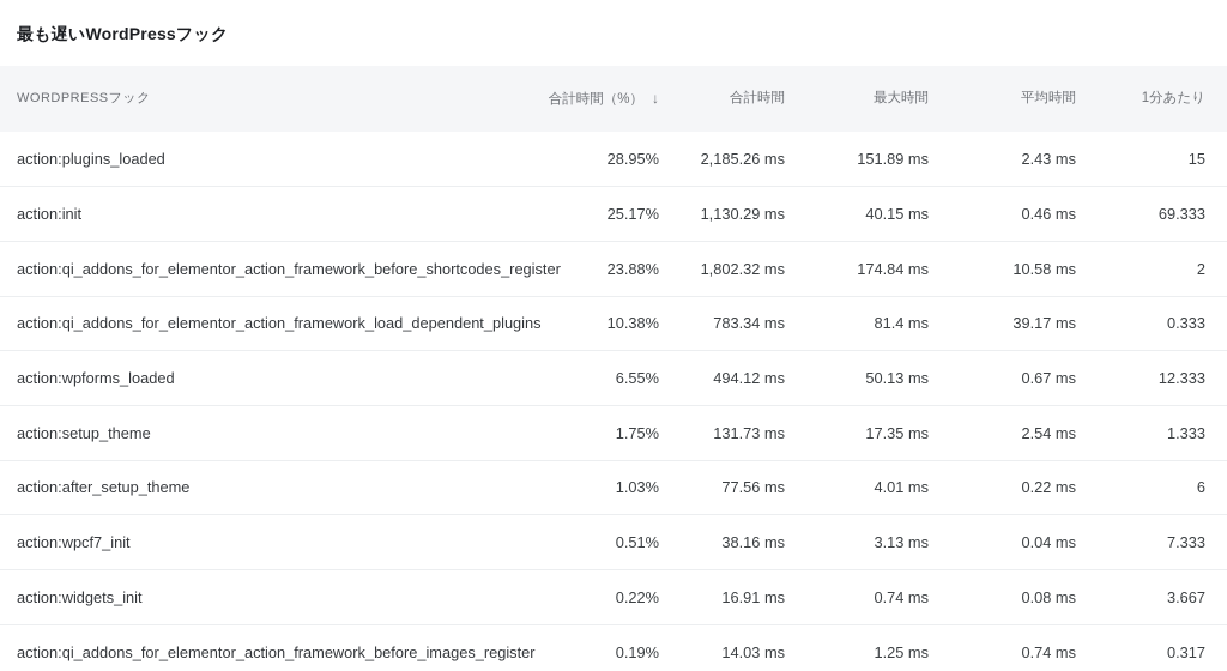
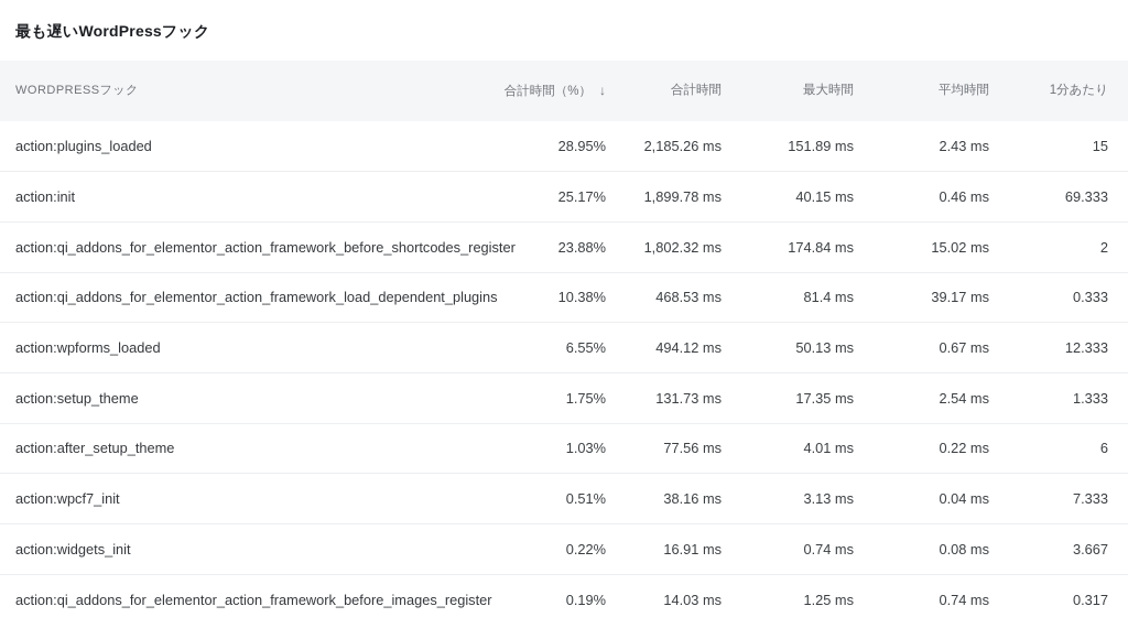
  最も遅いWordPressフック
  WORDPRESSフック	合計時間（%） ↓	合計時間	最大時間	平均時間	1分あたり
  action:plugins_loaded	28.95%	2,185.26 ms	151.89 ms	2.43 ms	15
- action:init	25.17%	1,130.29 ms	40.15 ms	0.46 ms	69.333
+ action:init	25.17%	1,899.78 ms	40.15 ms	0.46 ms	69.333
- action:qi_addons_for_elementor_action_framework_before_shortcodes_register	23.88%	1,802.32 ms	174.84 ms	10.58 ms	2
+ action:qi_addons_for_elementor_action_framework_before_shortcodes_register	23.88%	1,802.32 ms	174.84 ms	15.02 ms	2
- action:qi_addons_for_elementor_action_framework_load_dependent_plugins	10.38%	783.34 ms	81.4 ms	39.17 ms	0.333
+ action:qi_addons_for_elementor_action_framework_load_dependent_plugins	10.38%	468.53 ms	81.4 ms	39.17 ms	0.333
  action:wpforms_loaded	6.55%	494.12 ms	50.13 ms	0.67 ms	12.333
  action:setup_theme	1.75%	131.73 ms	17.35 ms	2.54 ms	1.333
  action:after_setup_theme	1.03%	77.56 ms	4.01 ms	0.22 ms	6
  action:wpcf7_init	0.51%	38.16 ms	3.13 ms	0.04 ms	7.333
  action:widgets_init	0.22%	16.91 ms	0.74 ms	0.08 ms	3.667
  action:qi_addons_for_elementor_action_framework_before_images_register	0.19%	14.03 ms	1.25 ms	0.74 ms	0.317
